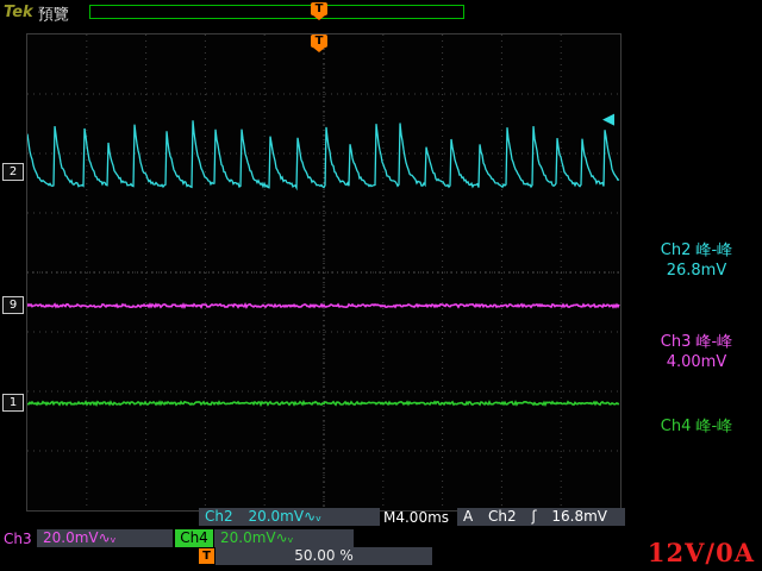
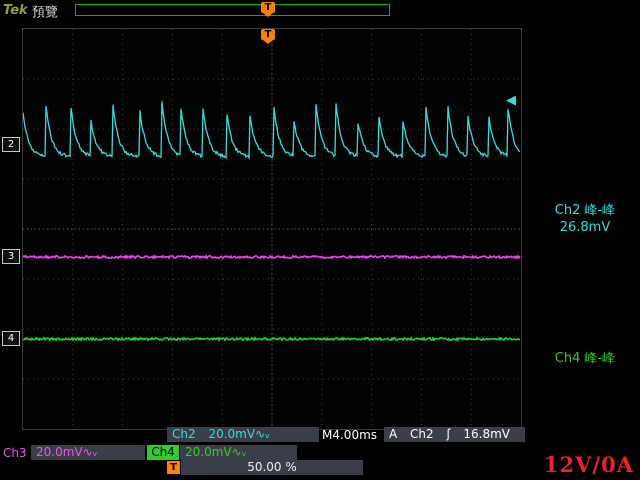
  Tek
  預覽
  T
  T
  2
- 9
+ 3
- 1
+ 4
  ◀
  Ch2 峰-峰
  26.8mV
- Ch3 峰-峰
- 4.00mV
  Ch4 峰-峰
  Ch2 20.0mV∿ᵥ
  M4.00ms
  A Ch2 ʃ 16.8mV
  Ch3
  20.0mV∿ᵥ
  Ch4
  20.0mV∿ᵥ
  T
  50.00 %
  12V/0A
